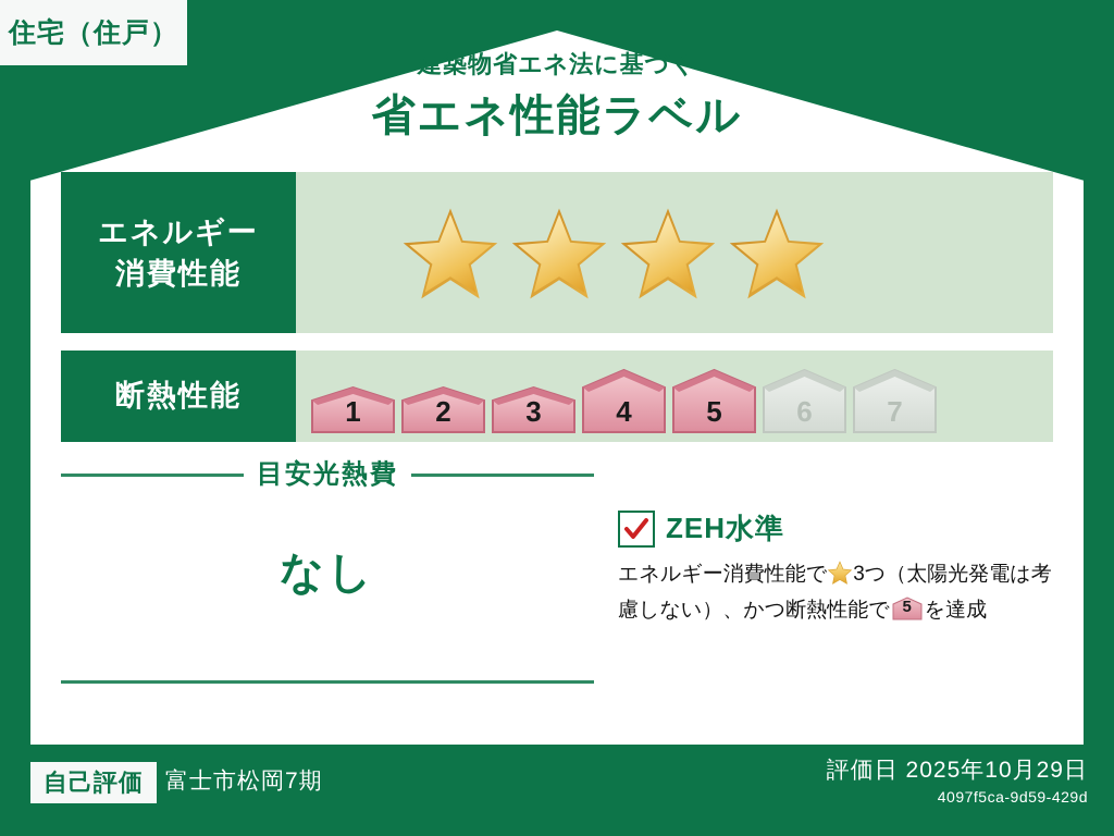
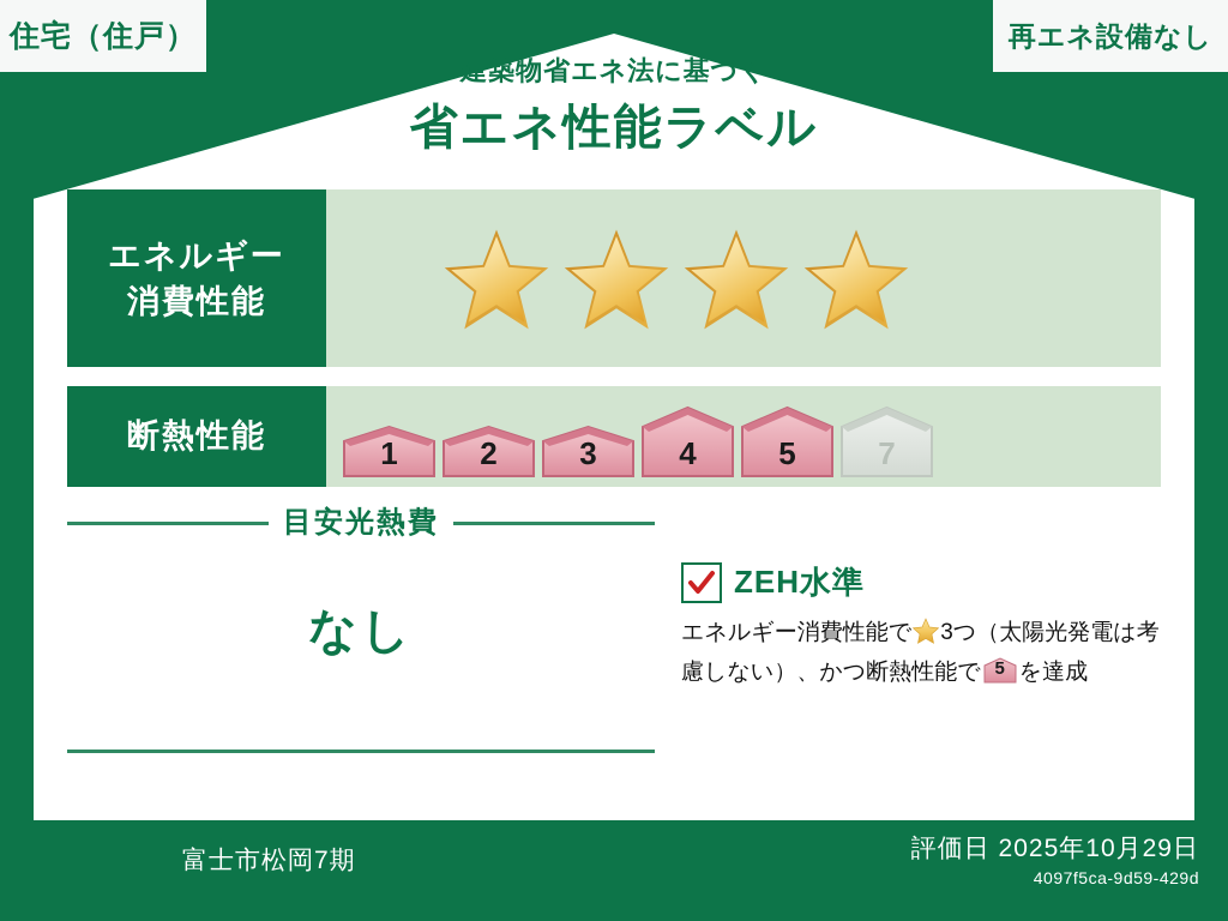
  住宅（住戸）
+ 再エネ設備なし
  建築物省エネ法に基づく
  省エネ性能ラベル
  エネルギー
  消費性能
  断熱性能
  1
  2
  3
  4
  5
- 6
  7
  目安光熱費
  なし
  ZEH水準
  エネルギー消費性能で 3つ（太陽光発電は考慮しない）、かつ断熱性能で
  5
  を達成
- 自己評価
  富士市松岡7期
  評価日 2025年10月29日
  4097f5ca-9d59-429d
